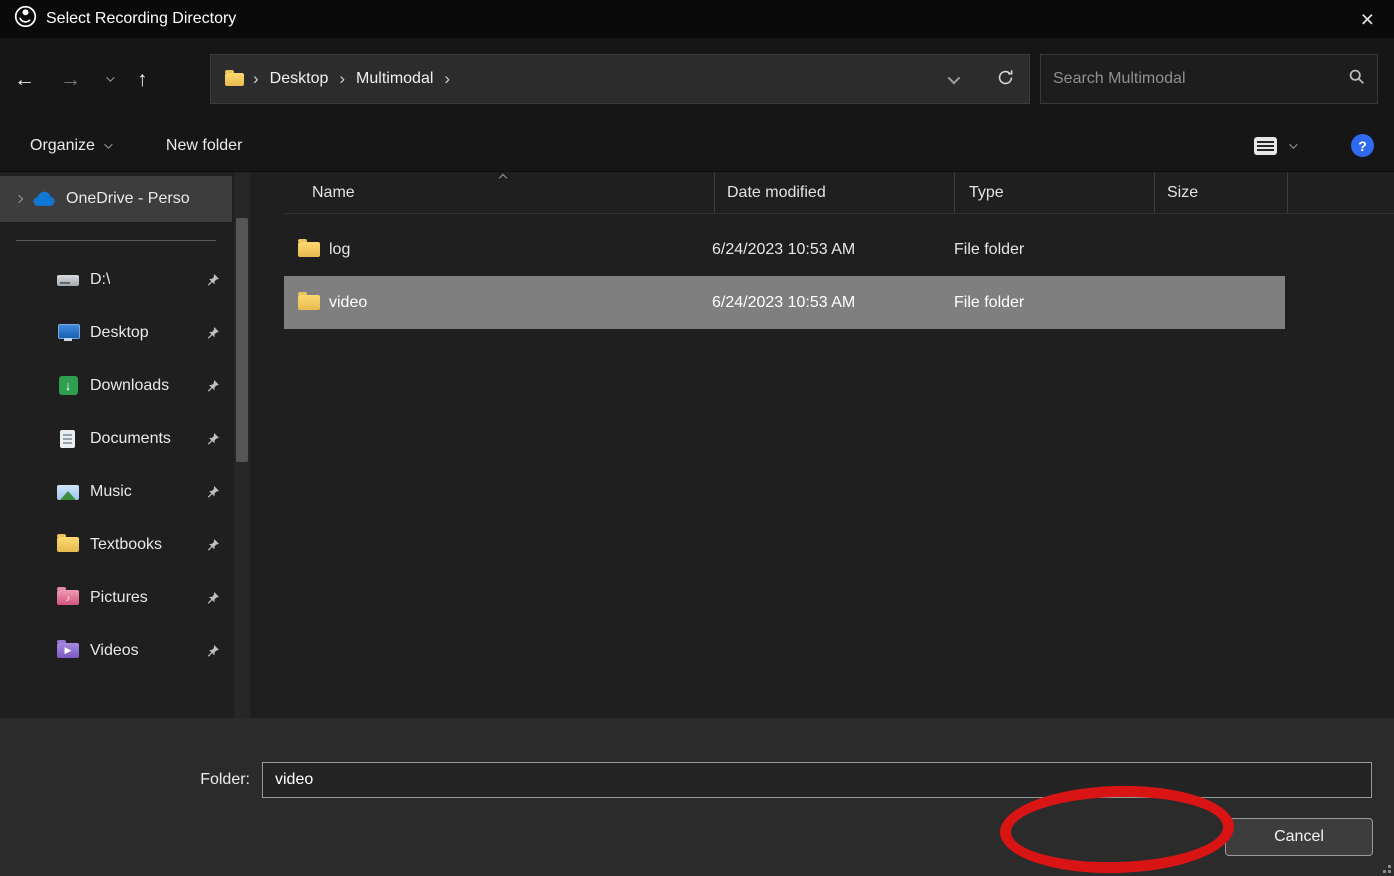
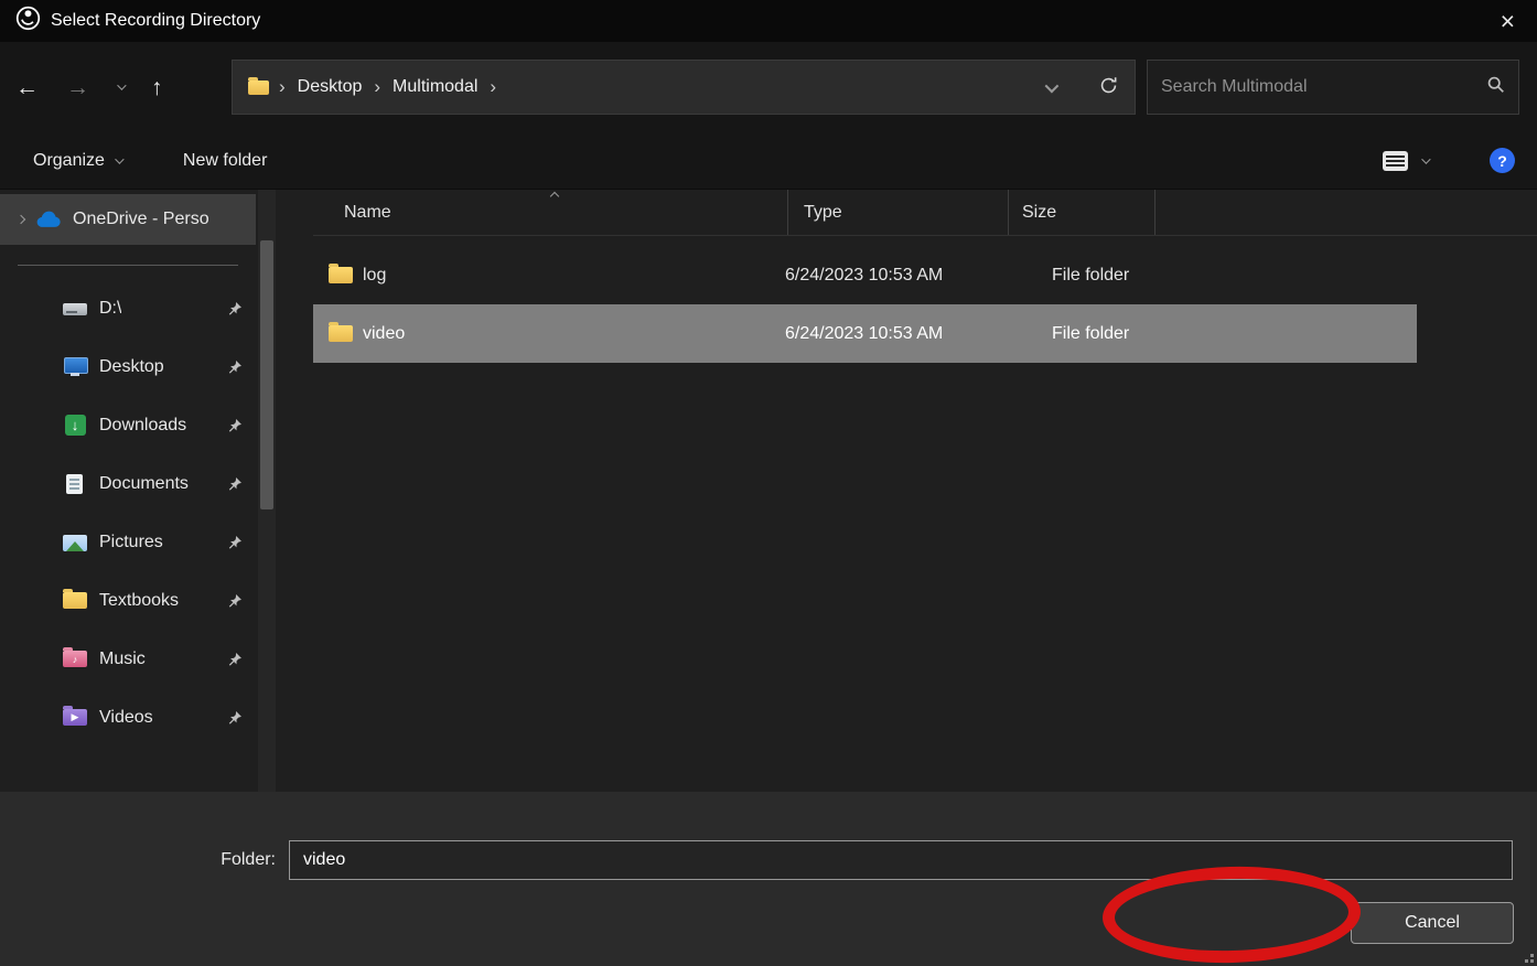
  Select Recording Directory
  ×
  ←
  →
  ↑
  ›
  Desktop
  ›
  Multimodal
  ›
  Search Multimodal
  Organize
  New folder
  ?
  OneDrive - Perso
  D:\
  Desktop
  ↓
  Downloads
  Documents
- Music
+ Pictures
  Textbooks
  ♪
- Pictures
+ Music
  ▶
  Videos
  Name
- Date modified
  Type
  Size
  log
  6/24/2023 10:53 AM
  File folder
  video
  6/24/2023 10:53 AM
  File folder
  Folder:
  video
  Cancel
